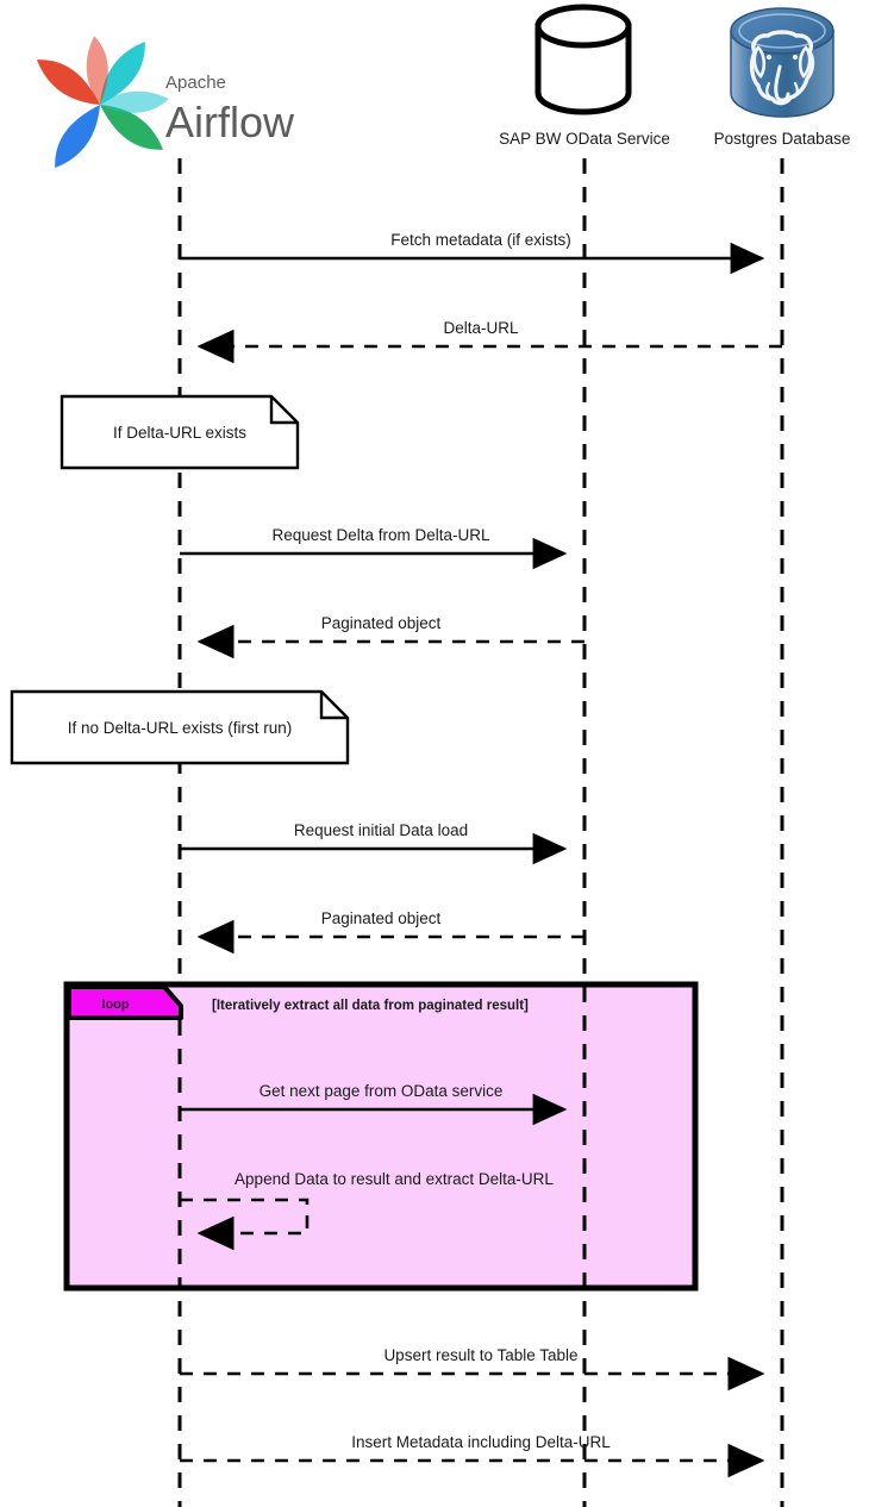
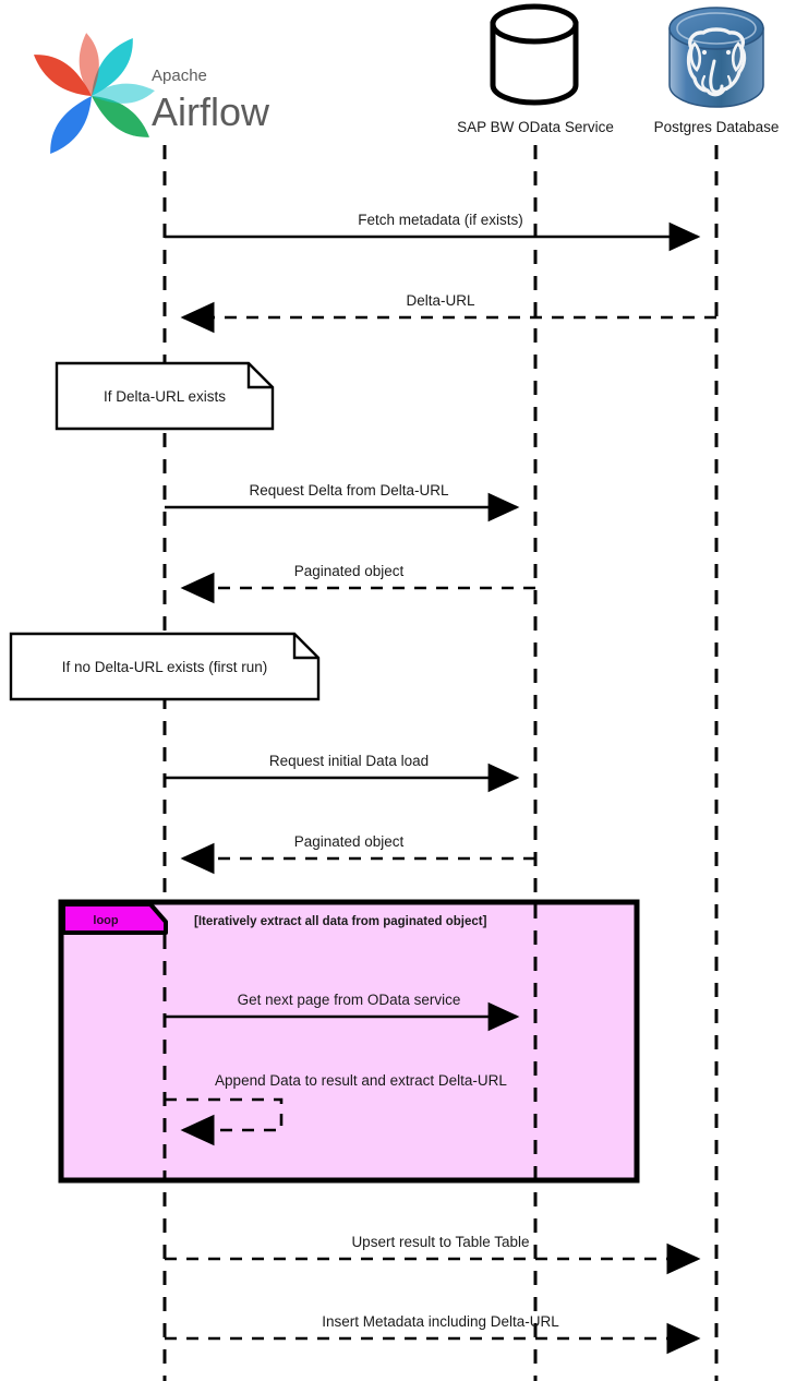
  Apache
  Airflow
  SAP BW OData Service
  Postgres Database
  loop
- [Iteratively extract all data from paginated result]
+ [Iteratively extract all data from paginated object]
  Fetch metadata (if exists)
  Delta-URL
  Request Delta from Delta-URL
  Paginated object
  Request initial Data load
  Paginated object
  Get next page from OData service
  Append Data to result and extract Delta-URL
  Upsert result to Table Table
  Insert Metadata including Delta-URL
  If Delta-URL exists
  If no Delta-URL exists (first run)
